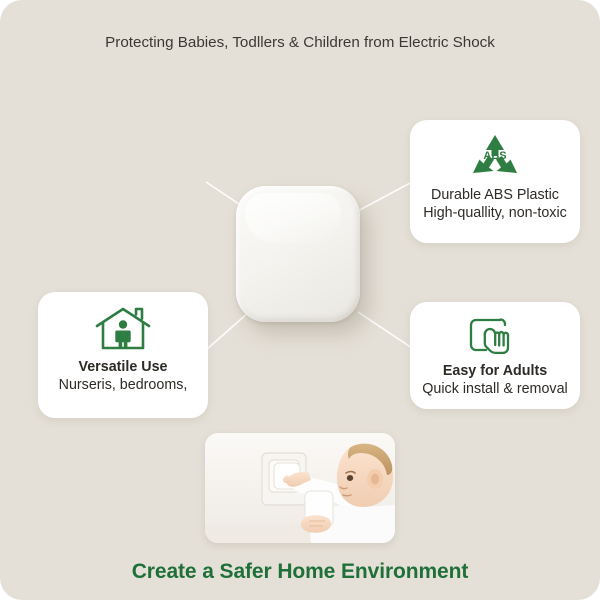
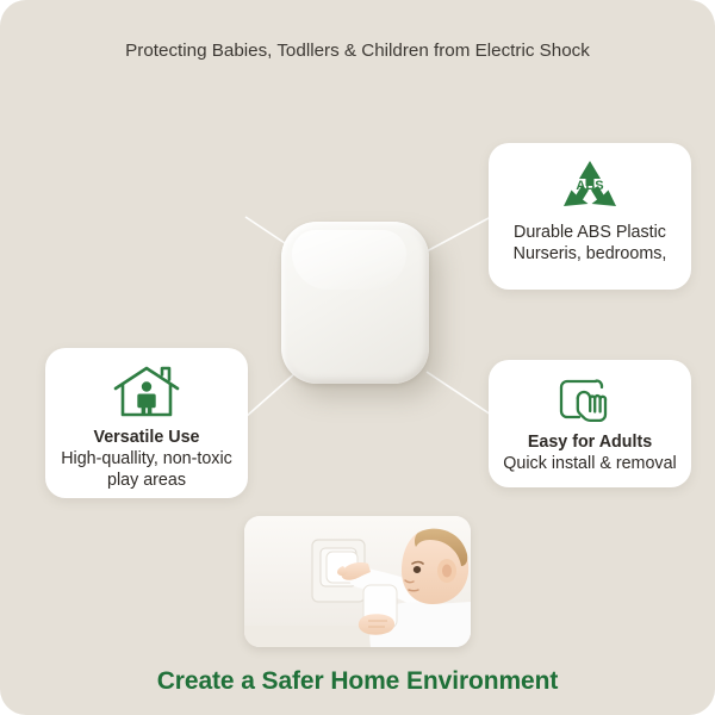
  Protecting Babies, Todllers & Children from Electric Shock
  ABS
  Durable ABS Plastic
- High-quallity, non-toxic
+ Nurseris, bedrooms,
  Versatile Use
- Nurseris, bedrooms,
+ High-quallity, non-toxic
+ play areas
  Easy for Adults
  Quick install & removal
  Create a Safer Home Environment
